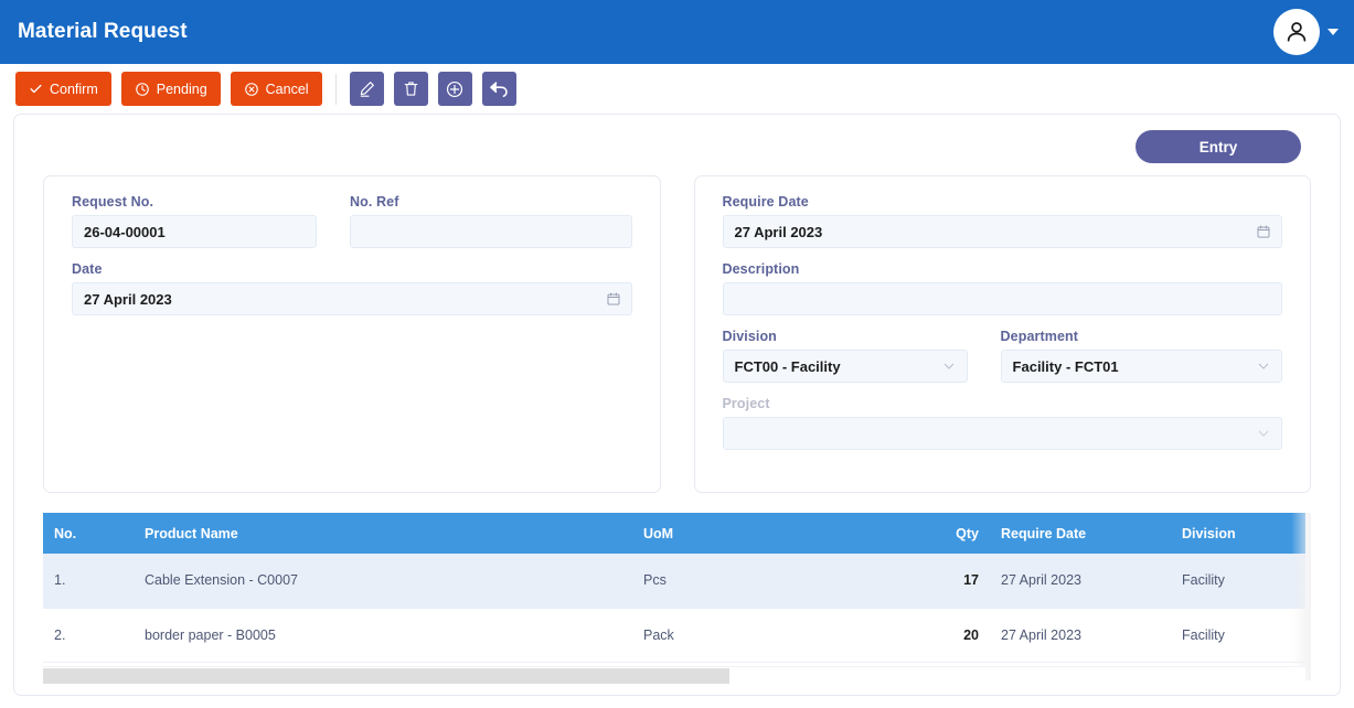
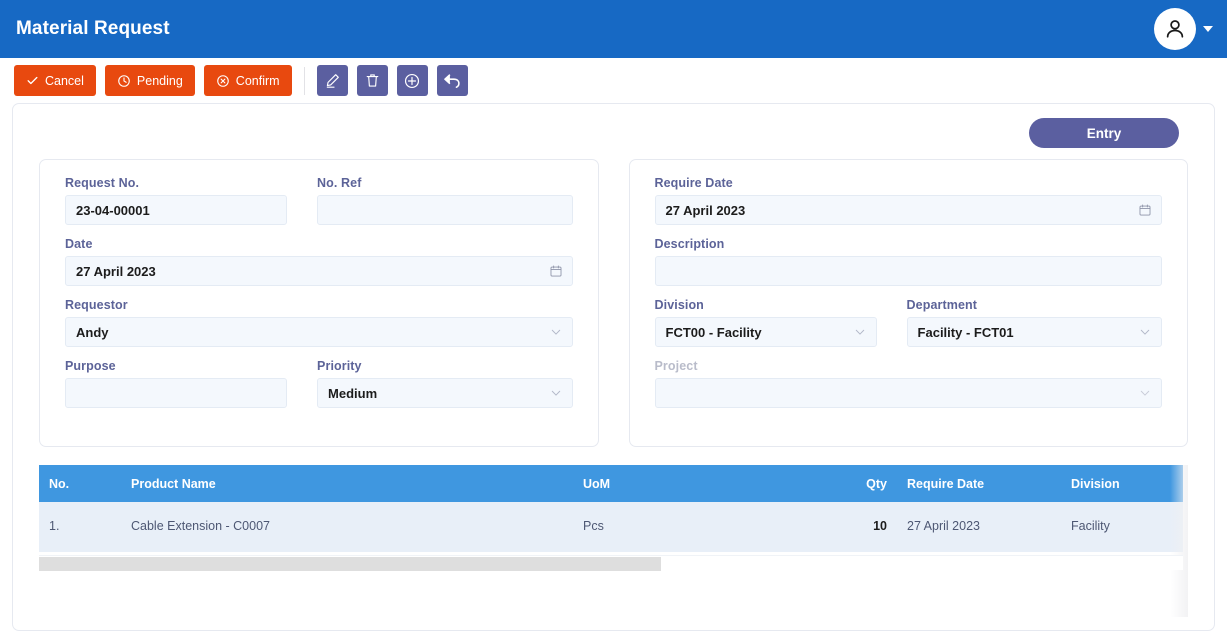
  Material Request
- Confirm
+ Cancel
  Pending
- Cancel
+ Confirm
  Entry
  Request No.
- 26-04-00001
+ 23-04-00001
  No. Ref
  Date
  27 April 2023
+ Requestor
+ Andy
+ Purpose
+ Priority
+ Medium
  Require Date
  27 April 2023
  Description
  Division
  FCT00 - Facility
  Department
  Facility - FCT01
  Project
  No.	Product Name	UoM	Qty	Require Date	Division
- 1.	Cable Extension - C0007	Pcs	17	27 April 2023	Facility
+ 1.	Cable Extension - C0007	Pcs	10	27 April 2023	Facility
- 2.	border paper - B0005	Pack	20	27 April 2023	Facility
